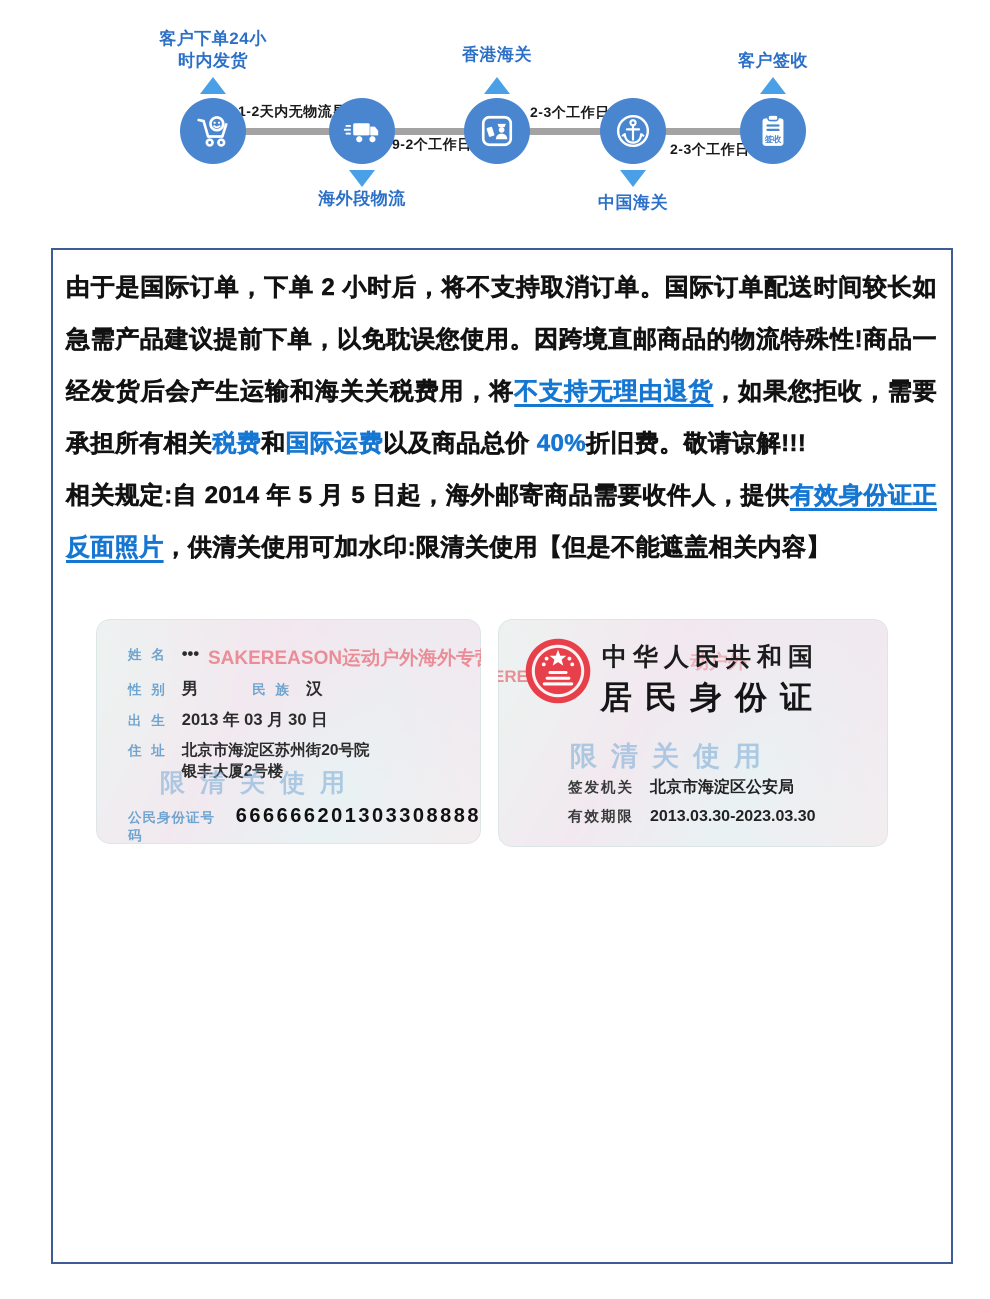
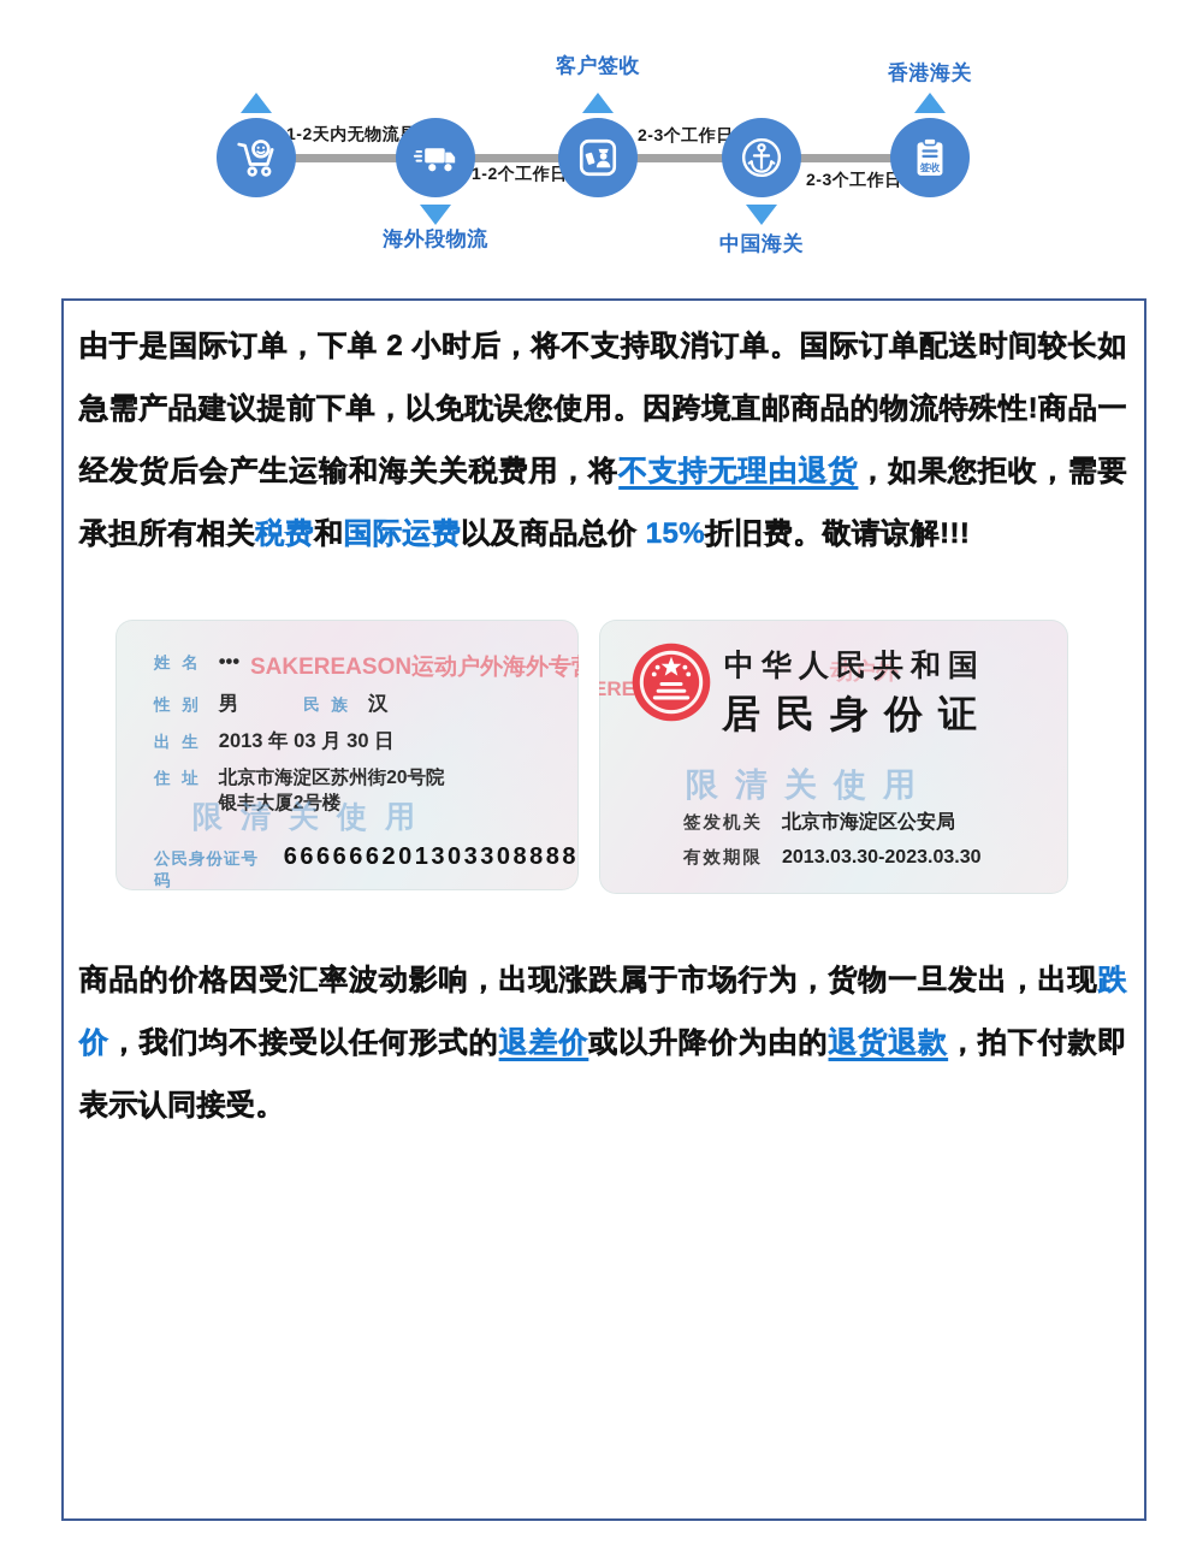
- 客户下单24小
- 时内发货
  海外段物流
- 香港海关
+ 客户签收
  中国海关
- 客户签收
+ 香港海关
  1-2天内无物流
- 9-2个工作日
+ 1-2个工作日
  2-3个工作日
  2-3个工作日
  签收
- 由于是国际订单，下单 2 小时后，将不支持取消订单。国际订单配送时间较长如急需产品建议提前下单，以免耽误您使用。因跨境直邮商品的物流特殊性!商品一经发货后会产生运输和海关关税费用，将不支持无理由退货，如果您拒收，需要承担所有相关税费和国际运费以及商品总价 40%折旧费。敬请谅解!!!
+ 由于是国际订单，下单 2 小时后，将不支持取消订单。国际订单配送时间较长如急需产品建议提前下单，以免耽误您使用。因跨境直邮商品的物流特殊性!商品一经发货后会产生运输和海关关税费用，将不支持无理由退货，如果您拒收，需要承担所有相关税费和国际运费以及商品总价 15%折旧费。敬请谅解!!!
- 相关规定:自 2014 年 5 月 5 日起，海外邮寄商品需要收件人，提供有效身份证正反面照片，供清关使用可加水印:限清关使用【但是不能遮盖相关内容】
  姓 名
  •••
  性 别
  男
  民 族
  汉
  出 生
  2013 年 03 月 30 日
  住 址
  北京市海淀区苏州街20号院
  银丰大厦2号楼
  限清关使用
  公民身份证号码
  666666201303308888
  ERE
  动户外
  中华人民共和国
  居民身份证
  限清关使用
  签发机关
  北京市海淀区公安局
  有效期限
  2013.03.30-2023.03.30
+ 商品的价格因受汇率波动影响，出现涨跌属于市场行为，货物一旦发出，出现跌价，我们均不接受以任何形式的退差价或以升降价为由的退货退款，拍下付款即表示认同接受。
